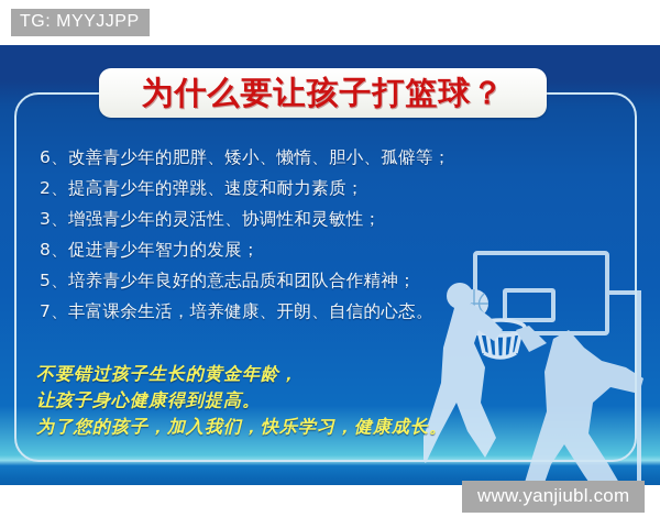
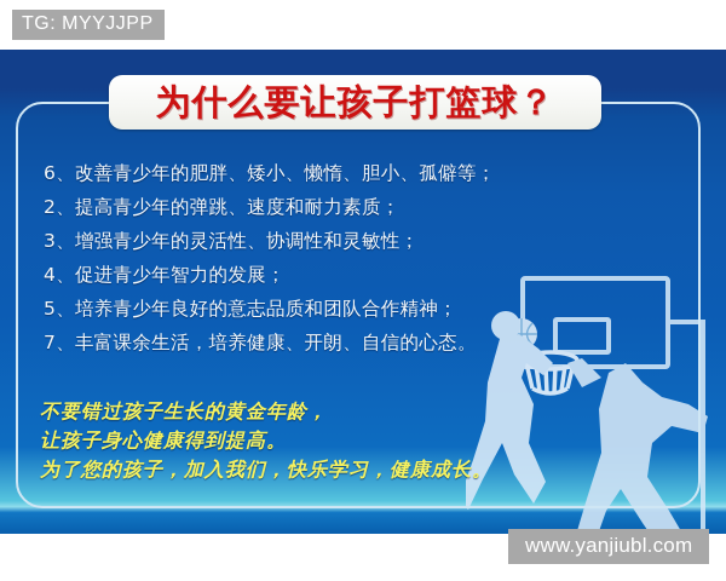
  为什么要让孩子打篮球？
  6、改善青少年的肥胖、矮小、懒惰、胆小、孤僻等；
  2、提高青少年的弹跳、速度和耐力素质；
  3、增强青少年的灵活性、协调性和灵敏性；
- 8、促进青少年智力的发展；
+ 4、促进青少年智力的发展；
  5、培养青少年良好的意志品质和团队合作精神；
  7、丰富课余生活，培养健康、开朗、自信的心态。
  不要错过孩子生长的黄金年龄，
  让孩子身心健康得到提高。
  为了您的孩子，加入我们，快乐学习，健康成长。
  TG: MYYJJPP
  www.yanjiubl.com
